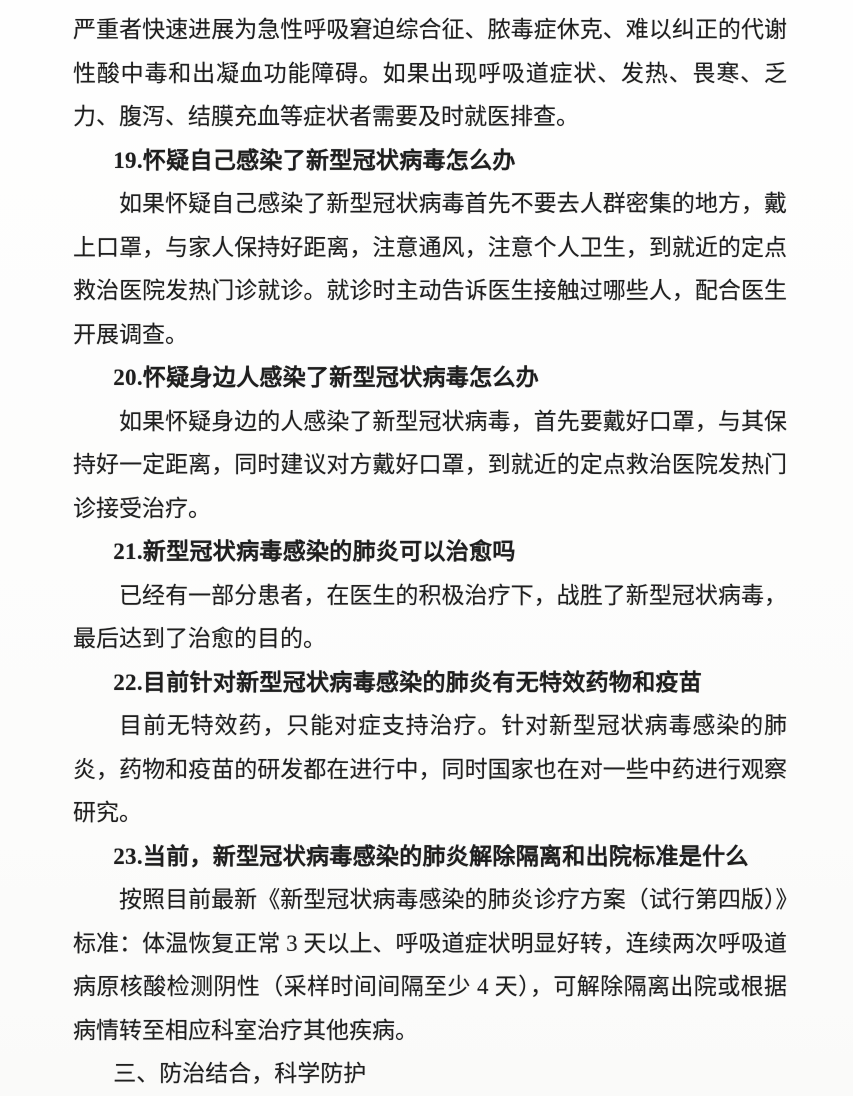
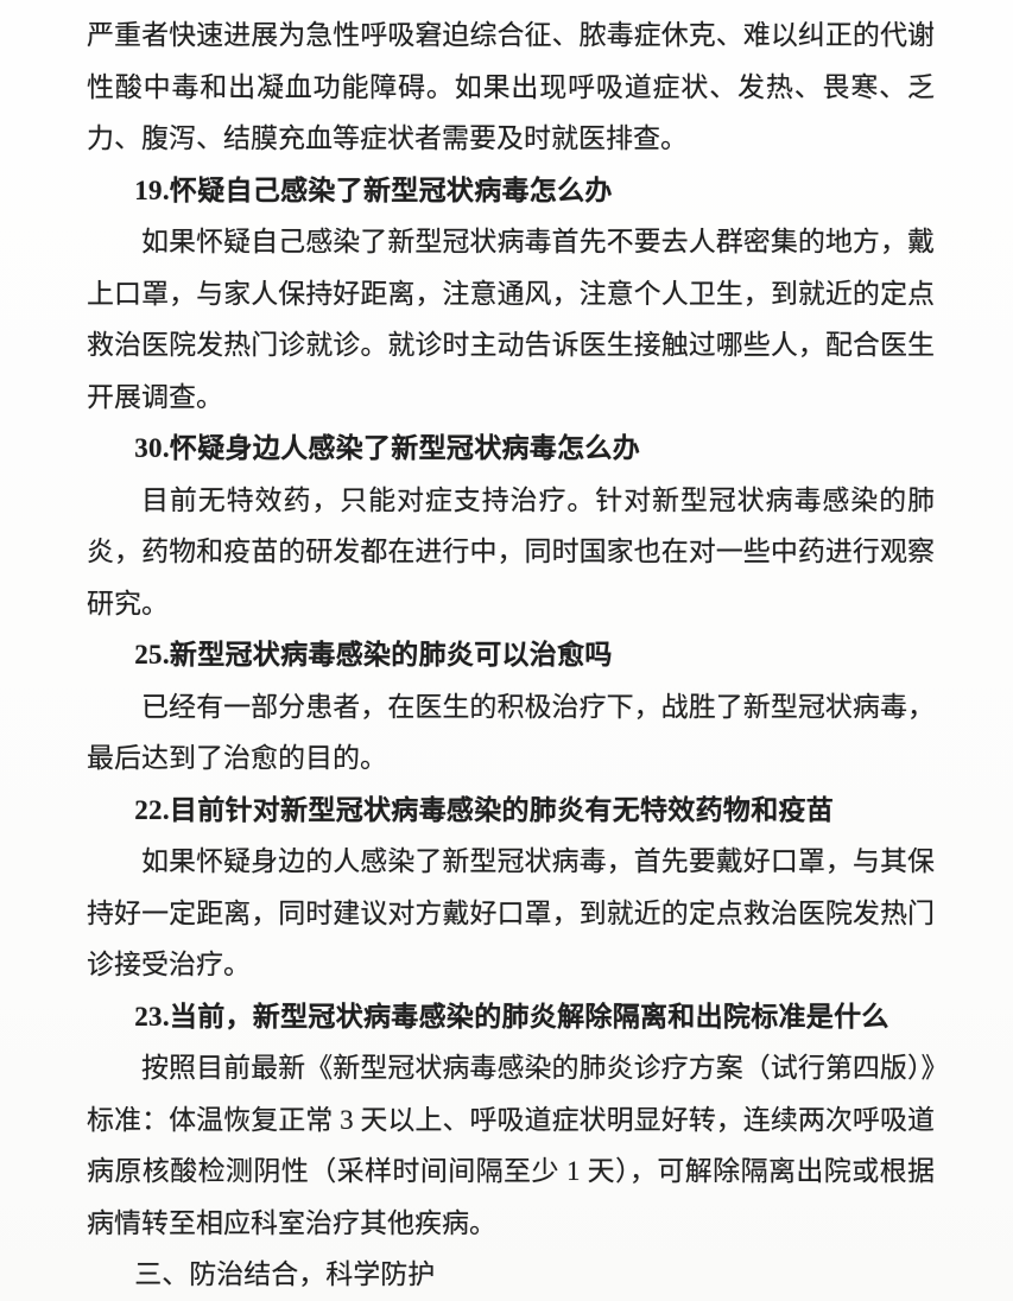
  严重者快速进展为急性呼吸窘迫综合征、脓毒症休克、难以纠正的代谢性酸中毒和出凝血功能障碍。如果出现呼吸道症状、发热、畏寒、乏力、腹泻、结膜充血等症状者需要及时就医排查。
  19.怀疑自己感染了新型冠状病毒怎么办
  如果怀疑自己感染了新型冠状病毒首先不要去人群密集的地方，戴上口罩，与家人保持好距离，注意通风，注意个人卫生，到就近的定点救治医院发热门诊就诊。就诊时主动告诉医生接触过哪些人，配合医生开展调查。
- 20.怀疑身边人感染了新型冠状病毒怎么办
+ 30.怀疑身边人感染了新型冠状病毒怎么办
- 如果怀疑身边的人感染了新型冠状病毒，首先要戴好口罩，与其保持好一定距离，同时建议对方戴好口罩，到就近的定点救治医院发热门诊接受治疗。
+ 目前无特效药，只能对症支持治疗。针对新型冠状病毒感染的肺炎，药物和疫苗的研发都在进行中，同时国家也在对一些中药进行观察研究。
- 21.新型冠状病毒感染的肺炎可以治愈吗
+ 25.新型冠状病毒感染的肺炎可以治愈吗
  已经有一部分患者，在医生的积极治疗下，战胜了新型冠状病毒，最后达到了治愈的目的。
  22.目前针对新型冠状病毒感染的肺炎有无特效药物和疫苗
- 目前无特效药，只能对症支持治疗。针对新型冠状病毒感染的肺炎，药物和疫苗的研发都在进行中，同时国家也在对一些中药进行观察研究。
+ 如果怀疑身边的人感染了新型冠状病毒，首先要戴好口罩，与其保持好一定距离，同时建议对方戴好口罩，到就近的定点救治医院发热门诊接受治疗。
  23.当前，新型冠状病毒感染的肺炎解除隔离和出院标准是什么
- 按照目前最新《新型冠状病毒感染的肺炎诊疗方案（试行第四版）》标准：体温恢复正常 3 天以上、呼吸道症状明显好转，连续两次呼吸道病原核酸检测阴性（采样时间间隔至少 4 天），可解除隔离出院或根据病情转至相应科室治疗其他疾病。
+ 按照目前最新《新型冠状病毒感染的肺炎诊疗方案（试行第四版）》标准：体温恢复正常 3 天以上、呼吸道症状明显好转，连续两次呼吸道病原核酸检测阴性（采样时间间隔至少 1 天），可解除隔离出院或根据病情转至相应科室治疗其他疾病。
  三、防治结合，科学防护
